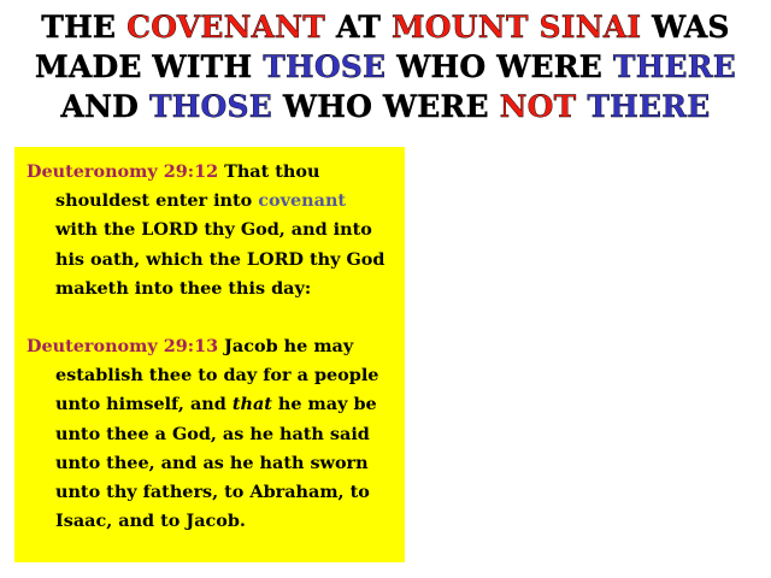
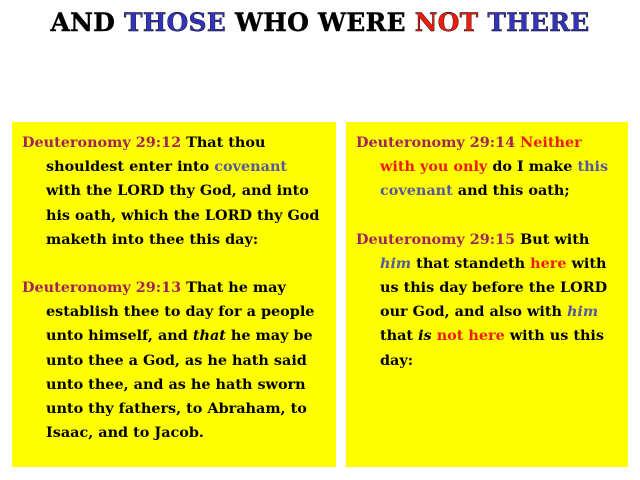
- THE COVENANT AT MOUNT SINAI WAS
- MADE WITH THOSE WHO WERE THERE
  AND THOSE WHO WERE NOT THERE
  Deuteronomy 29:12 That thou shouldest enter into covenant with the LORD thy God, and into his oath, which the LORD thy God maketh into thee this day:
- Deuteronomy 29:13 Jacob he may establish thee to day for a people unto himself, and that he may be unto thee a God, as he hath said unto thee, and as he hath sworn unto thy fathers, to Abraham, to Isaac, and to Jacob.
+ Deuteronomy 29:13 That he may establish thee to day for a people unto himself, and that he may be unto thee a God, as he hath said unto thee, and as he hath sworn unto thy fathers, to Abraham, to Isaac, and to Jacob.
+ Deuteronomy 29:14 Neither with you only do I make this covenant and this oath;
+ Deuteronomy 29:15 But with him that standeth here with us this day before the LORD our God, and also with him that is not here with us this day:
